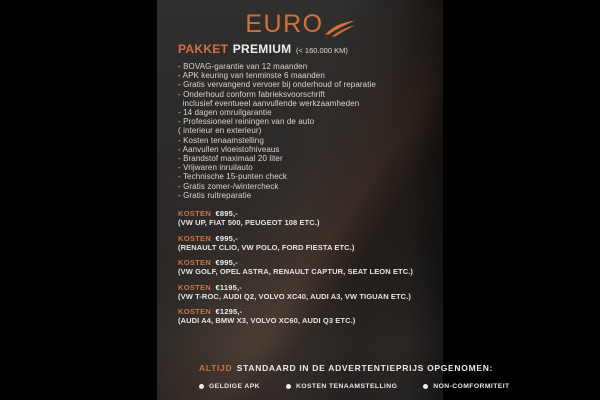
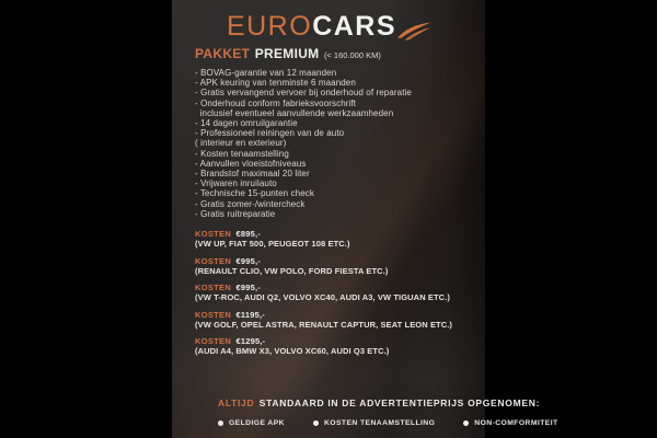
  EURO
+ CARS
  PAKKET PREMIUM (< 160.000 KM)
  - BOVAG-garantie van 12 maanden
  - APK keuring van tenminste 6 maanden
  - Gratis vervangend vervoer bij onderhoud of reparatie
  - Onderhoud conform fabrieksvoorschrift
  inclusief eventueel aanvullende werkzaamheden
  - 14 dagen omruilgarantie
  - Professioneel reiningen van de auto
  ( interieur en exterieur)
  - Kosten tenaamstelling
  - Aanvullen vloeistofniveaus
  - Brandstof maximaal 20 liter
  - Vrijwaren inruilauto
  - Technische 15-punten check
  - Gratis zomer-/wintercheck
  - Gratis ruitreparatie
  KOSTEN €895,-
  (VW UP, FIAT 500, PEUGEOT 108 ETC.)
  KOSTEN €995,-
  (RENAULT CLIO, VW POLO, FORD FIESTA ETC.)
  KOSTEN €995,-
- (VW GOLF, OPEL ASTRA, RENAULT CAPTUR, SEAT LEON ETC.)
+ (VW T-ROC, AUDI Q2, VOLVO XC40, AUDI A3, VW TIGUAN ETC.)
  KOSTEN €1195,-
- (VW T-ROC, AUDI Q2, VOLVO XC40, AUDI A3, VW TIGUAN ETC.)
+ (VW GOLF, OPEL ASTRA, RENAULT CAPTUR, SEAT LEON ETC.)
  KOSTEN €1295,-
  (AUDI A4, BMW X3, VOLVO XC60, AUDI Q3 ETC.)
  ALTIJD STANDAARD IN DE ADVERTENTIEPRIJS OPGENOMEN:
